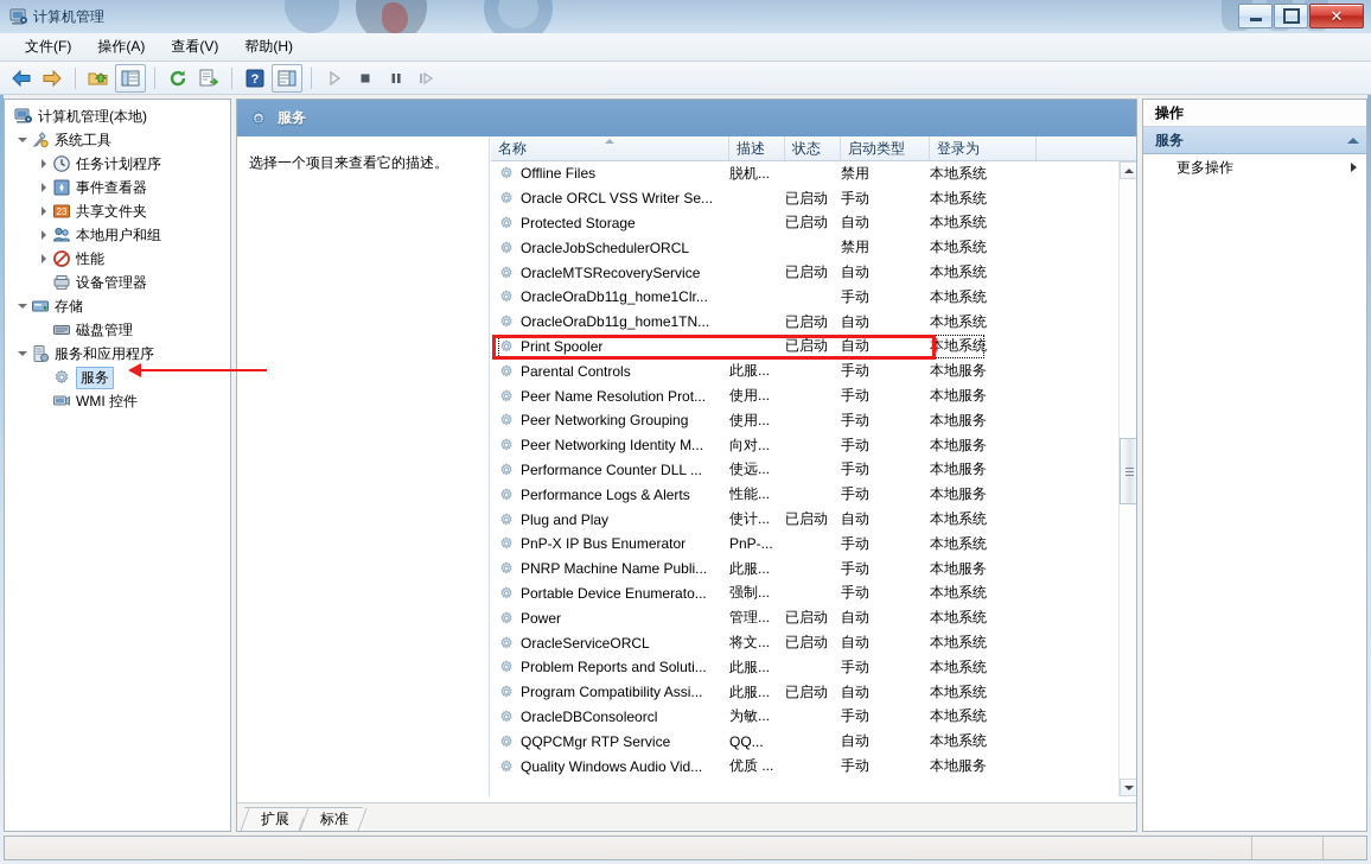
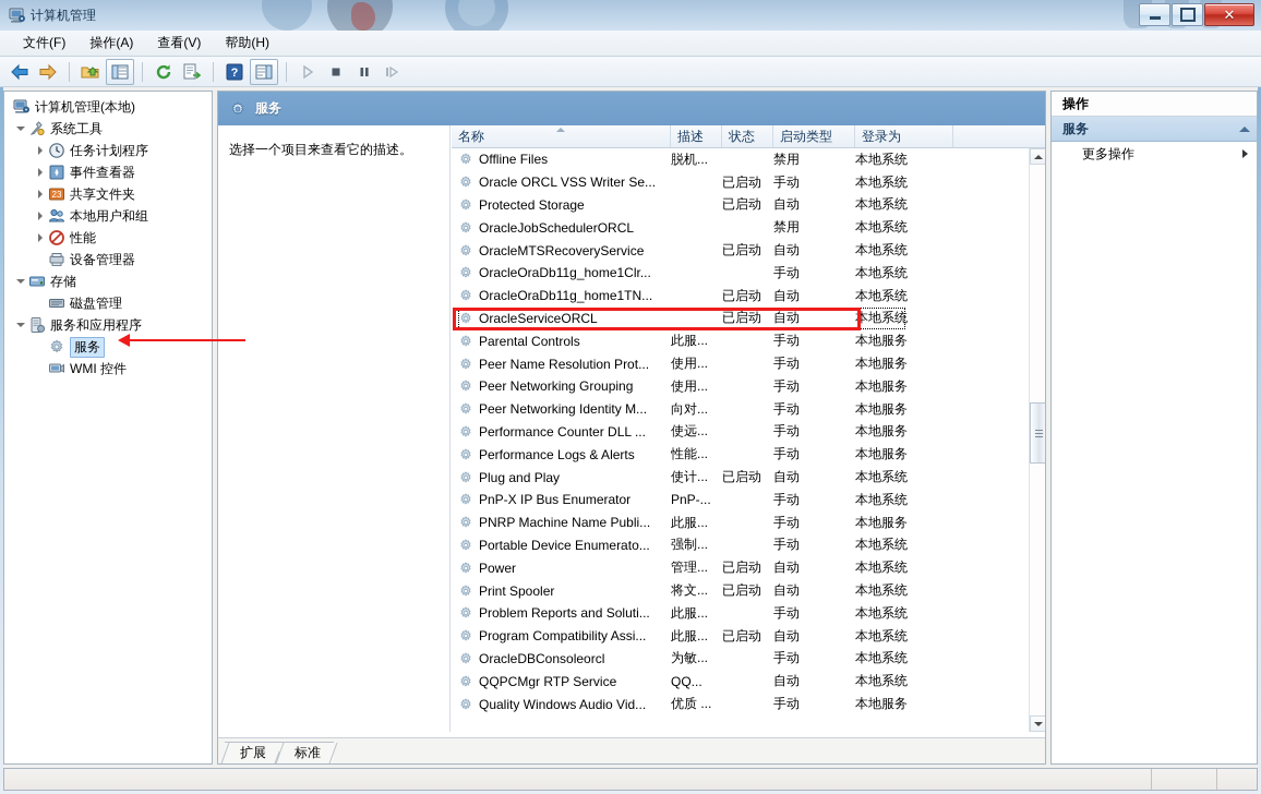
  计算机管理
  ✕
  文件(F)
  操作(A)
  查看(V)
  帮助(H)
  ?
  计算机管理(本地)
  系统工具
  任务计划程序
  事件查看器
  23
  共享文件夹
  本地用户和组
  性能
  设备管理器
  存储
  磁盘管理
  服务和应用程序
  服务
  WMI 控件
  服务
  选择一个项目来查看它的描述。
  名称
  描述
  状态
  启动类型
  登录为
  Offline Files
  脱机...
  禁用
  本地系统
  Oracle ORCL VSS Writer Se...
  已启动
  手动
  本地系统
  Protected Storage
  已启动
  自动
  本地系统
  OracleJobSchedulerORCL
  禁用
  本地系统
  OracleMTSRecoveryService
  已启动
  自动
  本地系统
  OracleOraDb11g_home1Clr...
  手动
  本地系统
  OracleOraDb11g_home1TN...
  已启动
  自动
  本地系统
- Print Spooler
+ OracleServiceORCL
  已启动
  自动
  本地系统
  Parental Controls
  此服...
  手动
  本地服务
  Peer Name Resolution Prot...
  使用...
  手动
  本地服务
  Peer Networking Grouping
  使用...
  手动
  本地服务
  Peer Networking Identity M...
  向对...
  手动
  本地服务
  Performance Counter DLL ...
  使远...
  手动
  本地服务
  Performance Logs & Alerts
  性能...
  手动
  本地服务
  Plug and Play
  使计...
  已启动
  自动
  本地系统
  PnP-X IP Bus Enumerator
  PnP-...
  手动
  本地系统
  PNRP Machine Name Publi...
  此服...
  手动
  本地服务
  Portable Device Enumerato...
  强制...
  手动
  本地系统
  Power
  管理...
  已启动
  自动
  本地系统
- OracleServiceORCL
+ Print Spooler
  将文...
  已启动
  自动
  本地系统
  Problem Reports and Soluti...
  此服...
  手动
  本地系统
  Program Compatibility Assi...
  此服...
  已启动
  自动
  本地系统
  OracleDBConsoleorcl
  为敏...
  手动
  本地系统
  QQPCMgr RTP Service
  QQ...
  自动
  本地系统
  Quality Windows Audio Vid...
  优质 ...
  手动
  本地服务
  扩展
  标准
  操作
  服务
  更多操作
